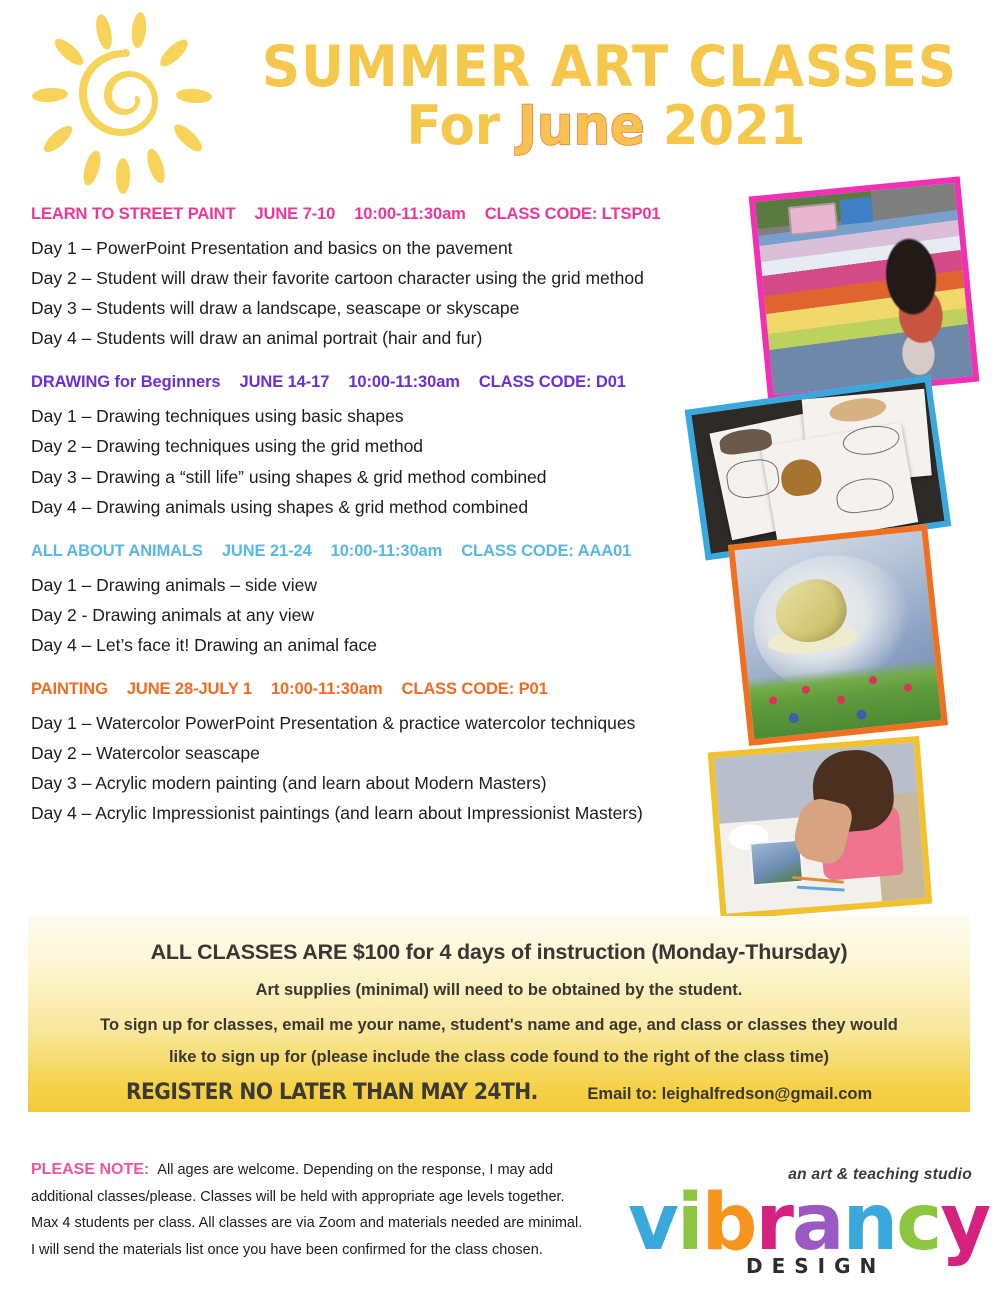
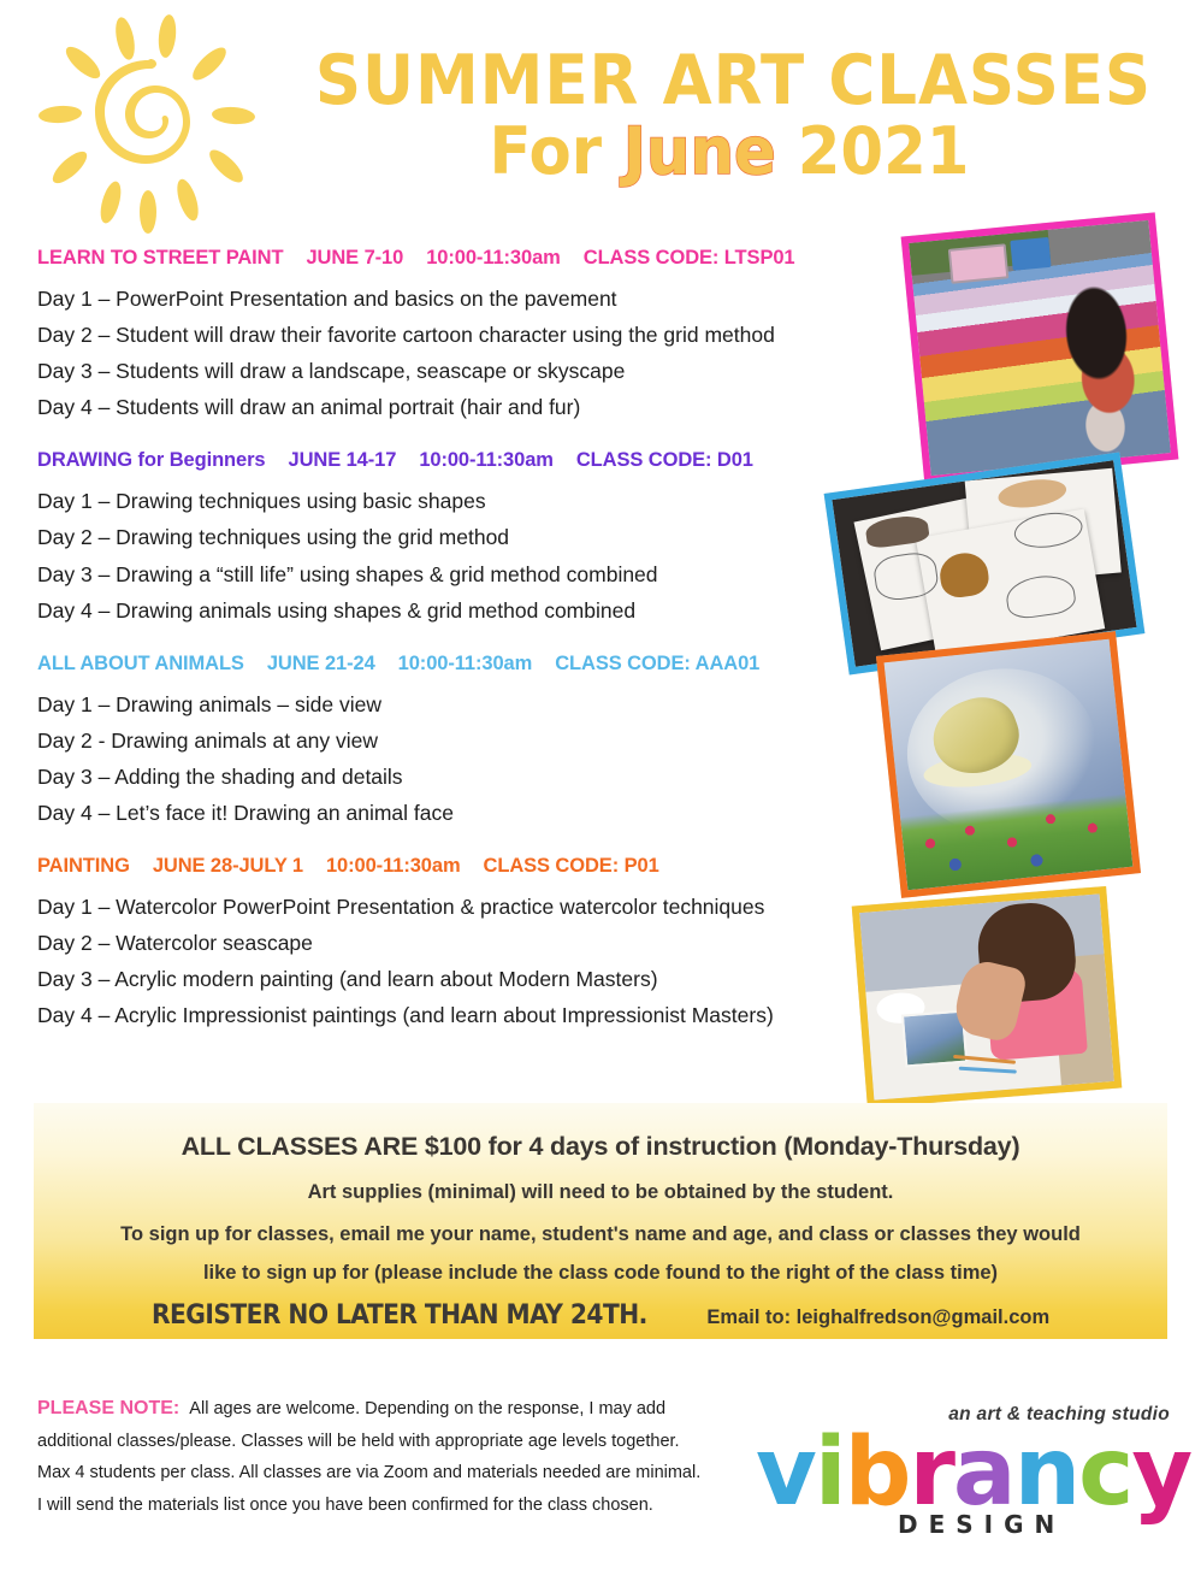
  SUMMER ART CLASSES
  For June 2021
  LEARN TO STREET PAINT JUNE 7-10 10:00-11:30am CLASS CODE: LTSP01
  Day 1 – PowerPoint Presentation and basics on the pavement
  Day 2 – Student will draw their favorite cartoon character using the grid method
  Day 3 – Students will draw a landscape, seascape or skyscape
  Day 4 – Students will draw an animal portrait (hair and fur)
  DRAWING for Beginners JUNE 14-17 10:00-11:30am CLASS CODE: D01
  Day 1 – Drawing techniques using basic shapes
  Day 2 – Drawing techniques using the grid method
  Day 3 – Drawing a “still life” using shapes & grid method combined
  Day 4 – Drawing animals using shapes & grid method combined
  ALL ABOUT ANIMALS JUNE 21-24 10:00-11:30am CLASS CODE: AAA01
  Day 1 – Drawing animals – side view
  Day 2 - Drawing animals at any view
+ Day 3 – Adding the shading and details
  Day 4 – Let’s face it! Drawing an animal face
  PAINTING JUNE 28-JULY 1 10:00-11:30am CLASS CODE: P01
  Day 1 – Watercolor PowerPoint Presentation & practice watercolor techniques
  Day 2 – Watercolor seascape
  Day 3 – Acrylic modern painting (and learn about Modern Masters)
  Day 4 – Acrylic Impressionist paintings (and learn about Impressionist Masters)
  ALL CLASSES ARE $100 for 4 days of instruction (Monday-Thursday)
  Art supplies (minimal) will need to be obtained by the student.
  To sign up for classes, email me your name, student's name and age, and class or classes they would
  like to sign up for (please include the class code found to the right of the class time)
  REGISTER NO LATER THAN MAY 24TH.
  Email to: leighalfredson@gmail.com
  PLEASE NOTE: All ages are welcome. Depending on the response, I may add
  additional classes/please. Classes will be held with appropriate age levels together.
  Max 4 students per class. All classes are via Zoom and materials needed are minimal.
  I will send the materials list once you have been confirmed for the class chosen.
  an art & teaching studio
  vibrancy
  DESIGN
